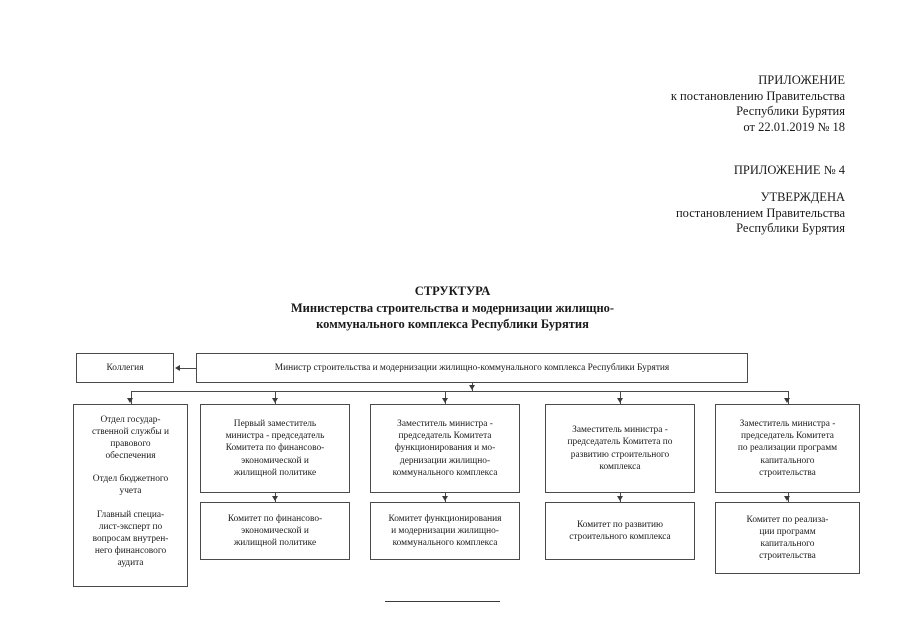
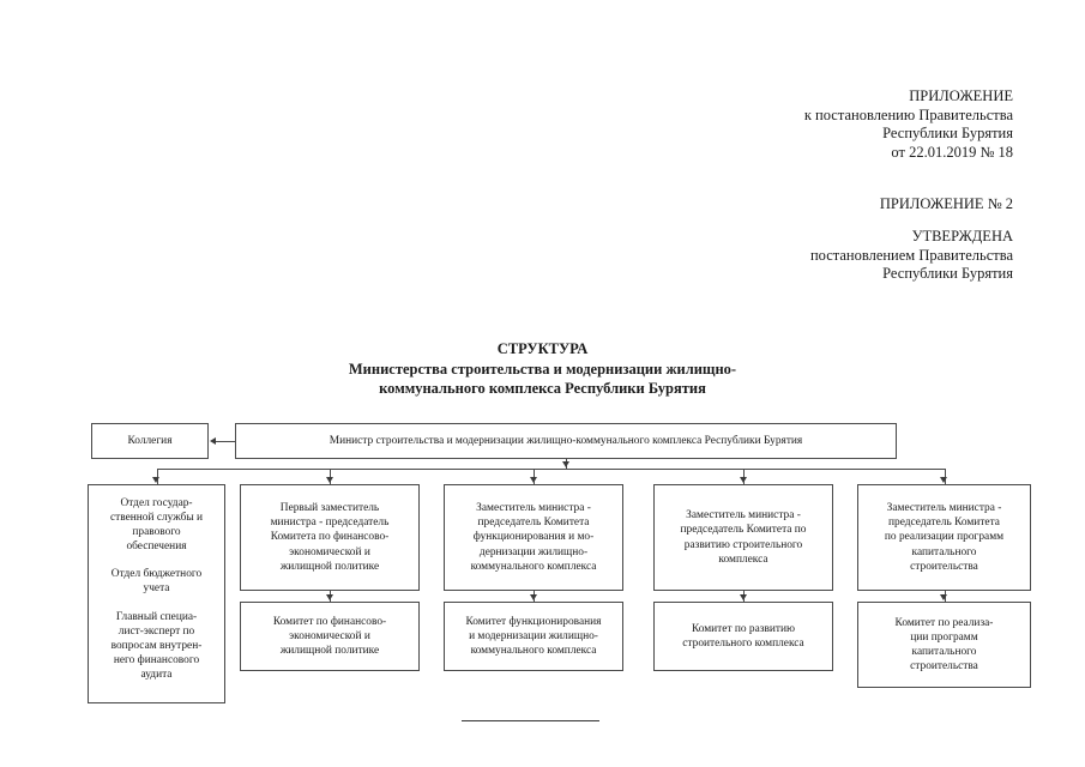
  ПРИЛОЖЕНИЕ
  к постановлению Правительства
  Республики Бурятия
  от 22.01.2019 № 18
- ПРИЛОЖЕНИЕ № 4
+ ПРИЛОЖЕНИЕ № 2
  УТВЕРЖДЕНА
  постановлением Правительства
  Республики Бурятия
  СТРУКТУРА
  Министерства строительства и модернизации жилищно-
  коммунального комплекса Республики Бурятия
  Коллегия
  Министр строительства и модернизации жилищно-коммунального комплекса Республики Бурятия
  Отдел государ-
  ственной службы и
  правового
  обеспечения
  Отдел бюджетного
  учета
  Главный специа-
  лист-эксперт по
  вопросам внутрен-
  него финансового
  аудита
  Первый заместитель
  министра - председатель
  Комитета по финансово-
  экономической и
  жилищной политике
  Комитет по финансово-
  экономической и
  жилищной политике
  Заместитель министра -
  председатель Комитета
  функционирования и мо-
  дернизации жилищно-
  коммунального комплекса
  Комитет функционирования
  и модернизации жилищно-
  коммунального комплекса
  Заместитель министра -
  председатель Комитета по
  развитию строительного
  комплекса
  Комитет по развитию
  строительного комплекса
  Заместитель министра -
  председатель Комитета
  по реализации программ
  капитального
  строительства
  Комитет по реализа-
  ции программ
  капитального
  строительства
